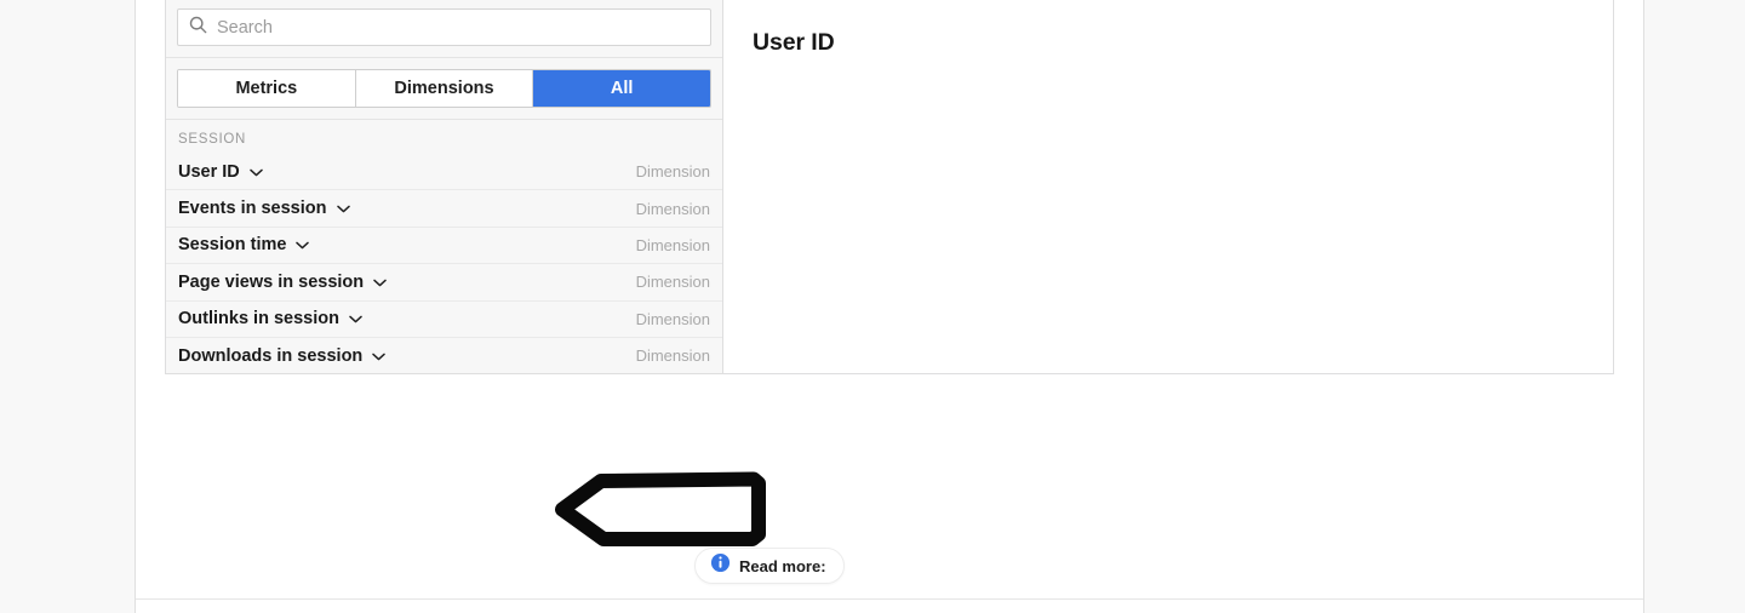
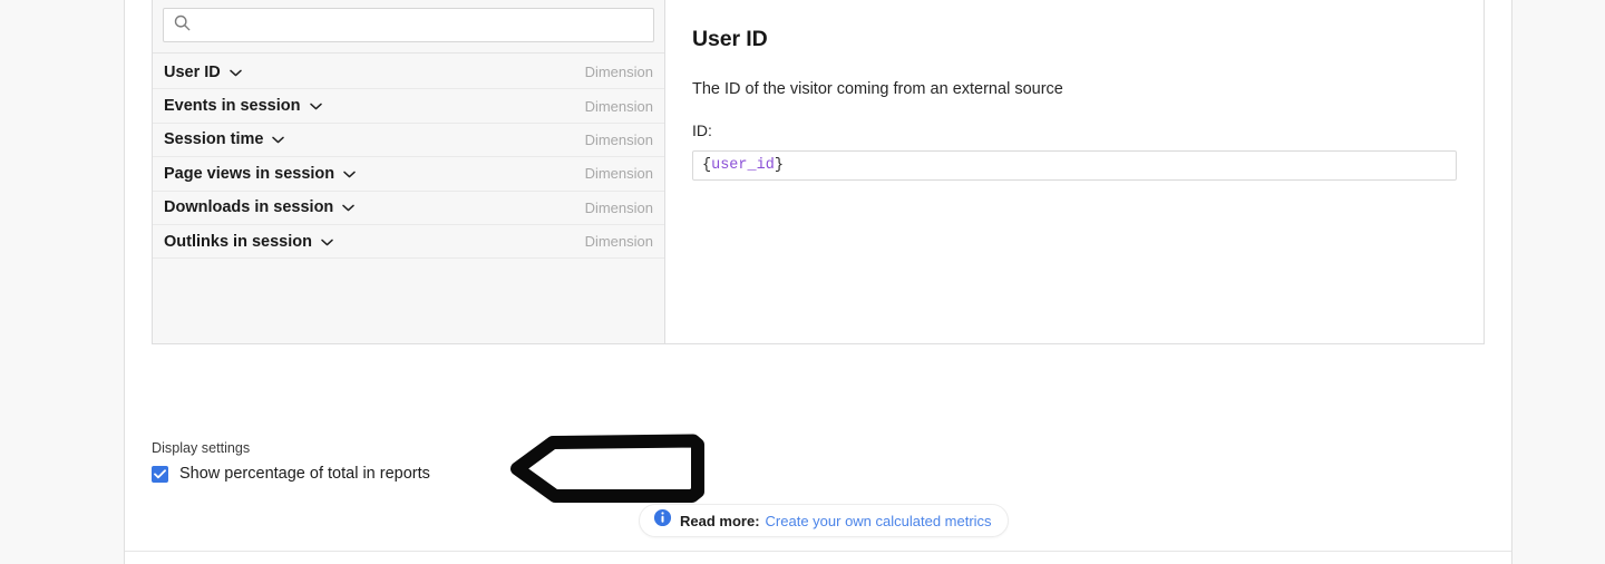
- Search
- Metrics
- Dimensions
- All
- SESSION
  User ID
  Dimension
  Events in session
  Dimension
  Session time
  Dimension
  Page views in session
  Dimension
- Outlinks in session
+ Downloads in session
  Dimension
- Downloads in session
+ Outlinks in session
  Dimension
  User ID
+ The ID of the visitor coming from an external source
+ ID:
+ {
+ user_id
+ }
+ Display settings
+ Show percentage of total in reports
  Read more:
+ Create your own calculated metrics
